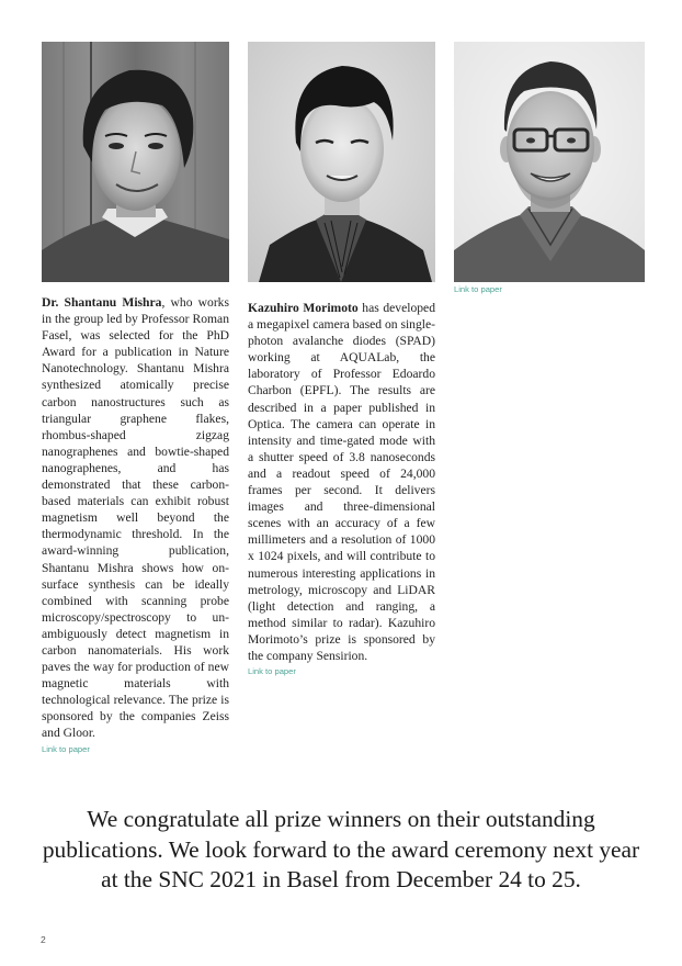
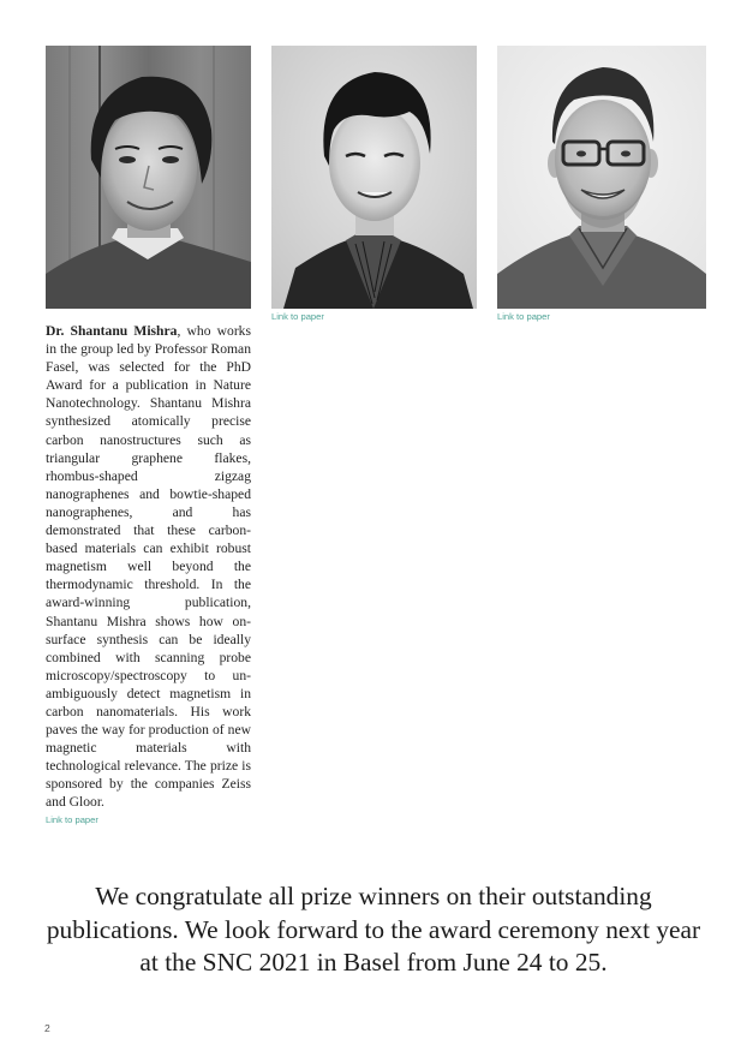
  Dr. Shantanu Mishra, who works in the group led by Profes­sor Roman Fasel, was selected for the PhD Award for a publica­tion in Nature Nanotechnology. Shantanu Mishra synthesized atomically precise carbon nano­structures such as triangular gra­phene flakes, rhombus-shaped zigzag nanographenes and bow­tie-shaped nanographenes, and has demonstrated that these car­bon-based materials can exhibit robust magnetism well beyond the thermodynamic threshold. In the award-winning publication, Shantanu Mishra shows how on-surface synthesis can be ideally combined with scanning probe microscopy/spectroscopy to un­mbiguously detect magnetism in carbon nanomaterials. His work paves the way for produc­tion of new magnetic materials with technological relevance. The prize is sponsored by the companies Zeiss and Gloor.
  Link to paper
- Kazuhiro Morimoto has devel­oped a megapixel camera based on single-photon avalanche di­odes (SPAD) working at AQUAL­ab, the laboratory of Professor Edoardo Charbon (EPFL). The results are described in a paper published in Optica. The cam­era can operate in intensity and time-gated mode with a shutter speed of 3.8 nanoseconds and a readout speed of 24,000 frames per second. It delivers images and three-dimensional scenes with an accuracy of a few millimeters and a resolution of 1000 x 1024 pixels, and will contribute to numerous interesting applications in me­trology, microscopy and LiDAR (light detection and ranging, a method similar to radar). Kazuhi­ro Morimoto’s prize is sponsored by the company Sensirion.
  Link to paper
  Link to paper
- We congratulate all prize winners on their outstanding publications. We look forward to the award ceremony next year at the SNC 2021 in Basel from December 24 to 25.
+ We congratulate all prize winners on their outstanding publications. We look forward to the award ceremony next year at the SNC 2021 in Basel from June 24 to 25.
  2
